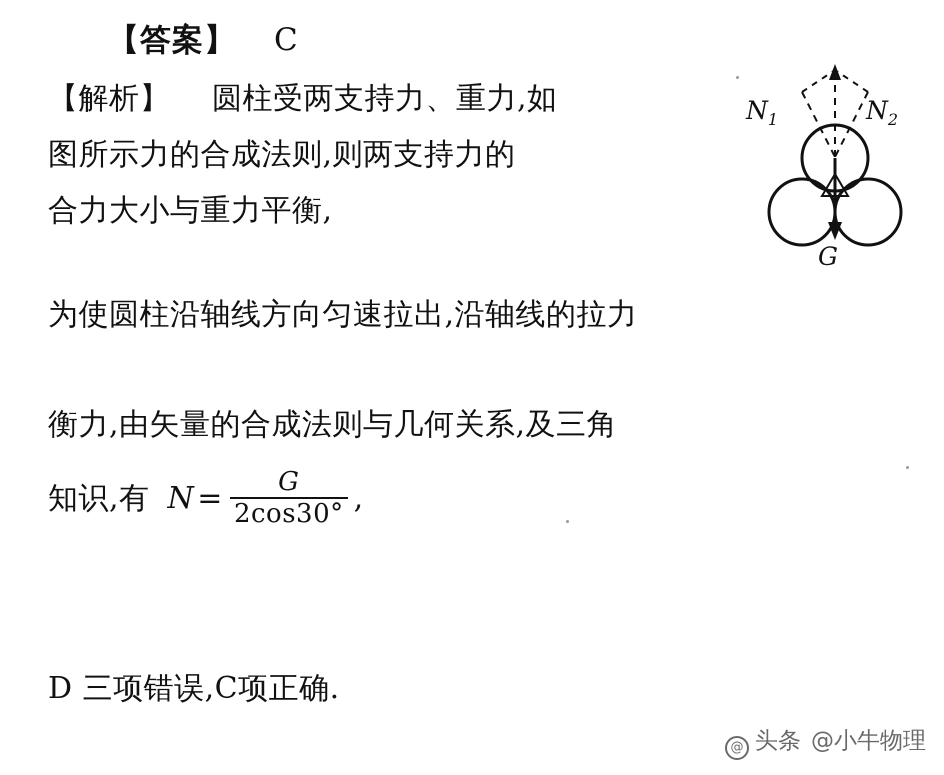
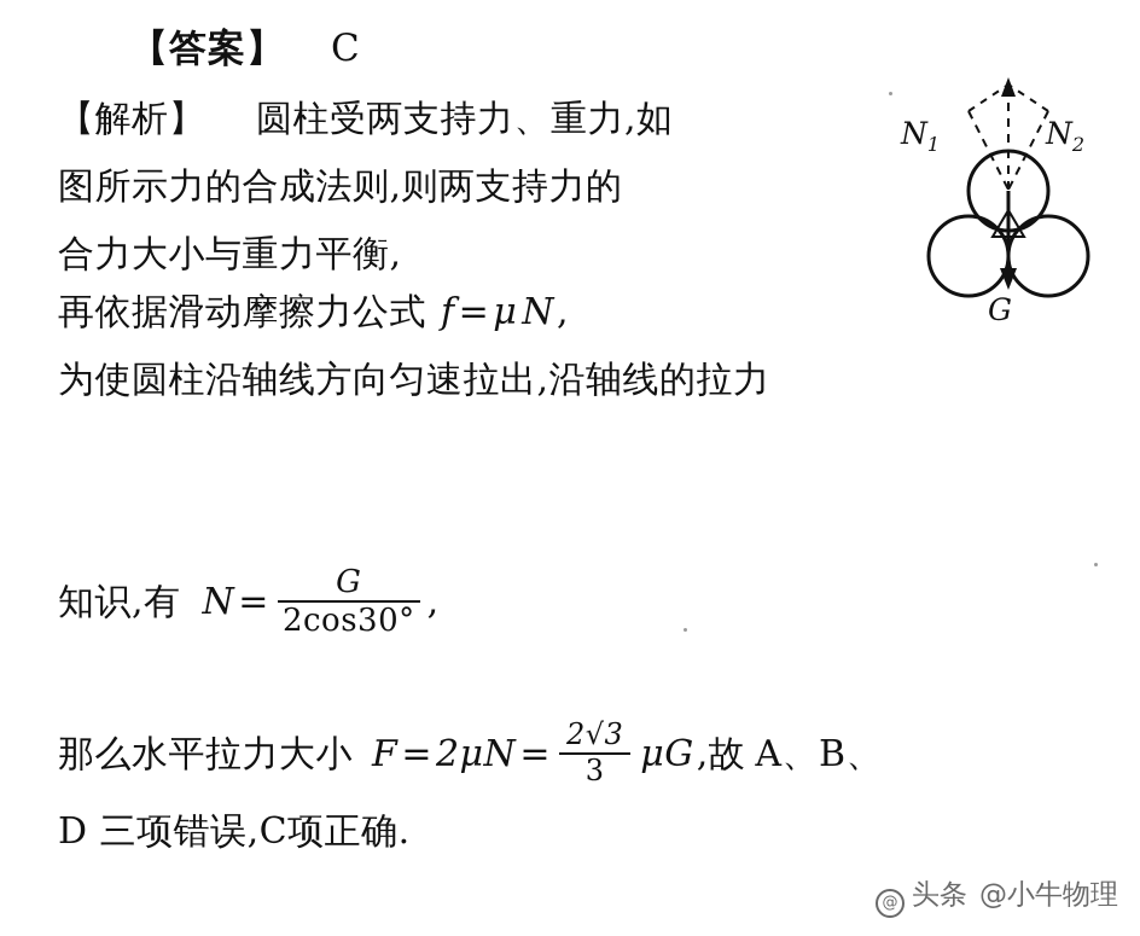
  【答案】 C
  【解析】 圆柱受两支持力、重力,如
  图所示力的合成法则,则两支持力的
  合力大小与重力平衡,
+ 再依据滑动摩擦力公式 f=μN,
  为使圆柱沿轴线方向匀速拉出,沿轴线的拉力
- 衡力,由矢量的合成法则与几何关系,及三角
  知识,有 N=
  G
  2cos30°
  ,
+ 那么水平拉力大小 F=2μN=
+ 2√3
+ 3
+ μG,故 A、B、
  D 三项错误,C项正确.
  N1
  N2
  G
  @ 头条 @小牛物理
